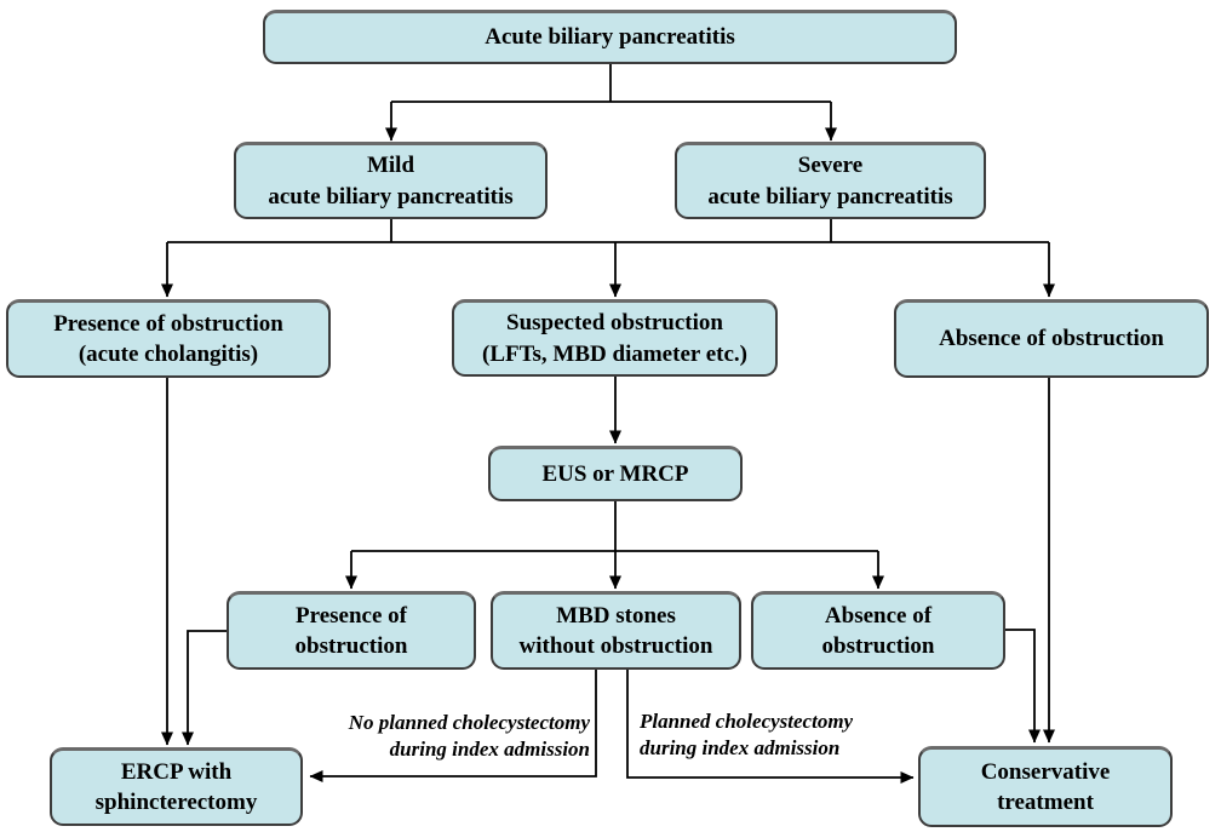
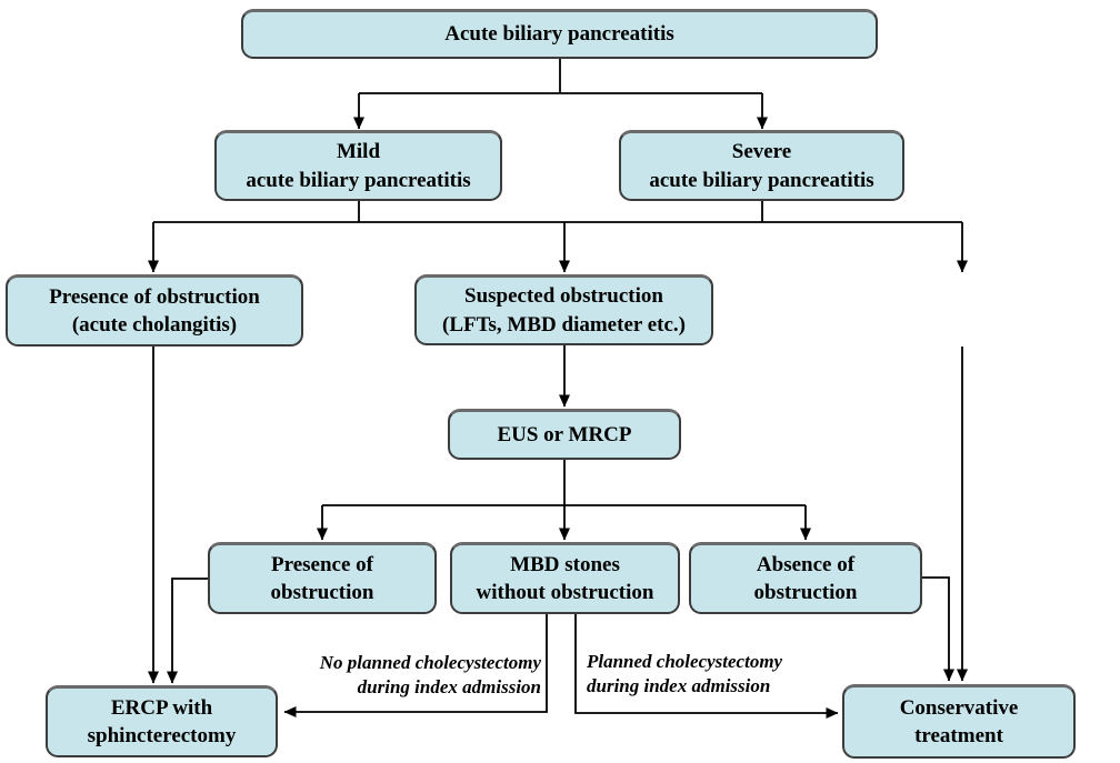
  Acute biliary pancreatitis
  Mild
  acute biliary pancreatitis
  Severe
  acute biliary pancreatitis
  Presence of obstruction
  (acute cholangitis)
  Suspected obstruction
  (LFTs, MBD diameter etc.)
- Absence of obstruction
  EUS or MRCP
  Presence of
  obstruction
  MBD stones
  without obstruction
  Absence of
  obstruction
  ERCP with
  sphincterectomy
  Conservative
  treatment
  No planned cholecystectomy
  during index admission
  Planned cholecystectomy
  during index admission
